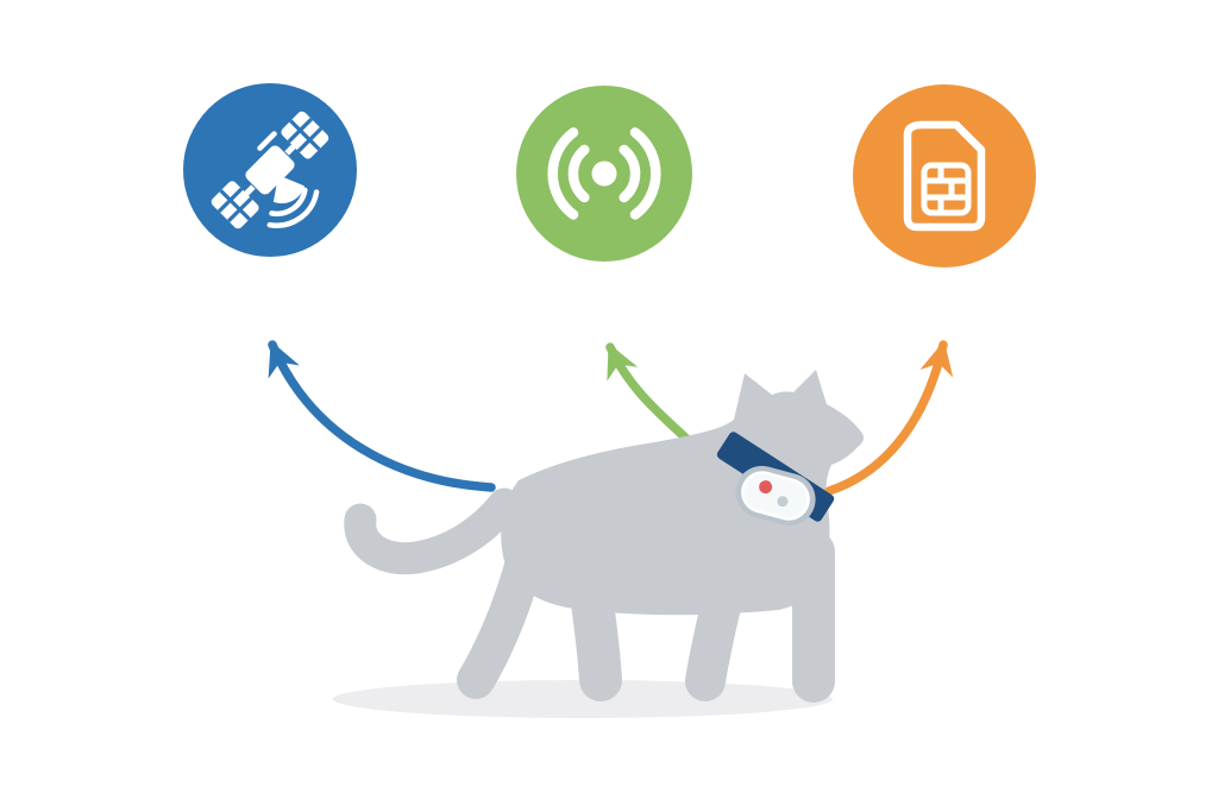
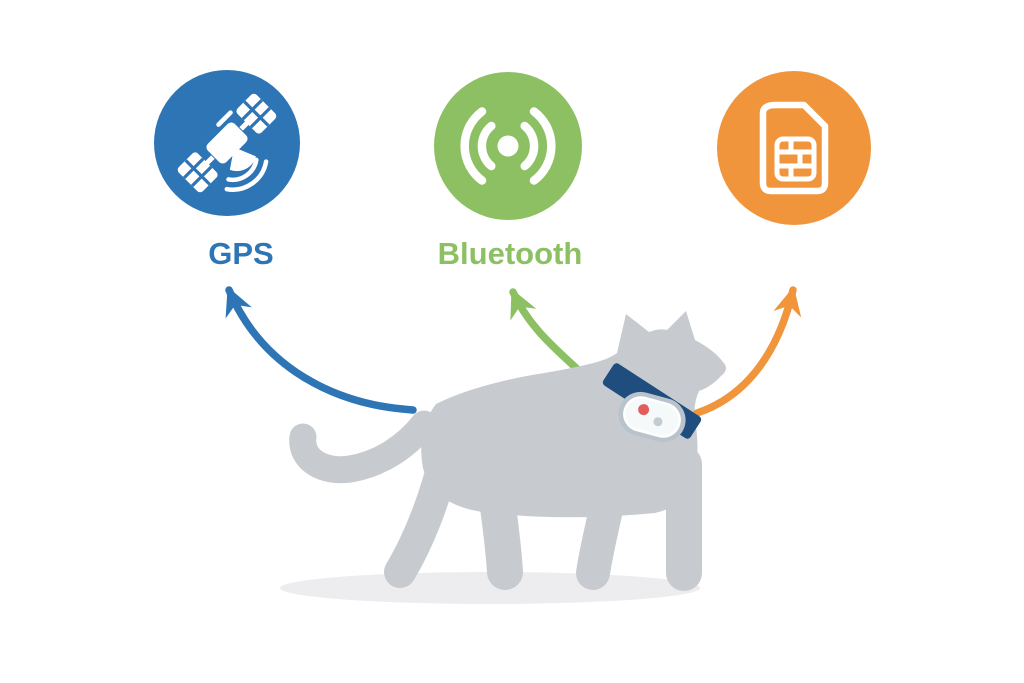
+ GPS
+ Bluetooth
